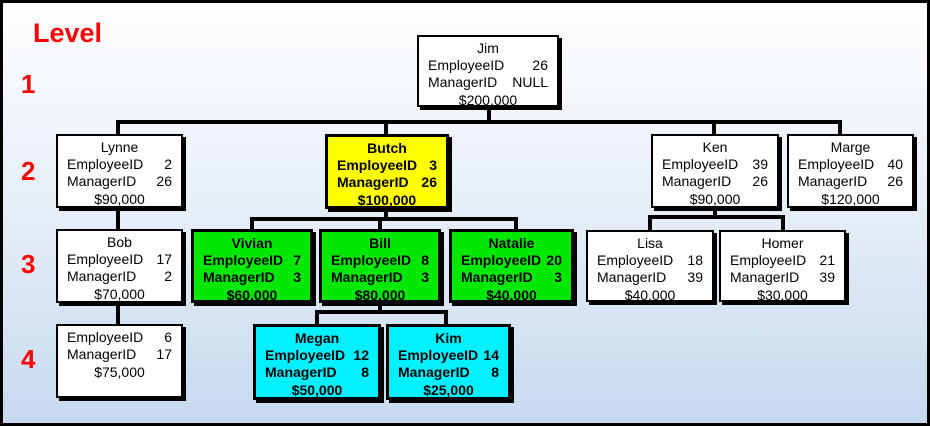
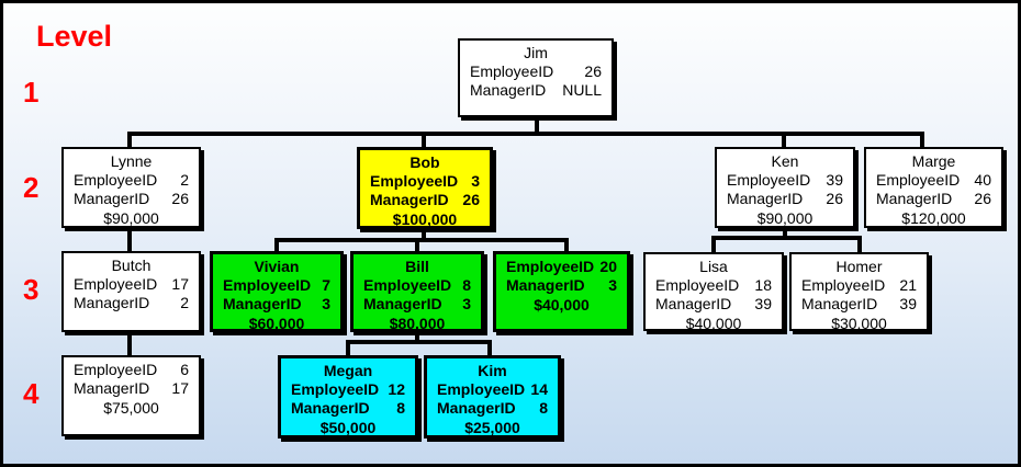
  Level
  1
  2
  3
  4
  Jim
  EmployeeID
  26
  ManagerID
  NULL
- $200,000
  Lynne
  EmployeeID
  2
  ManagerID
  26
  $90,000
- Butch
+ Bob
  EmployeeID
  3
  ManagerID
  26
  $100,000
  Ken
  EmployeeID
  39
  ManagerID
  26
  $90,000
  Marge
  EmployeeID
  40
  ManagerID
  26
  $120,000
- Bob
+ Butch
  EmployeeID
  17
  ManagerID
  2
- $70,000
  Vivian
  EmployeeID
  7
  ManagerID
  3
  $60,000
  Bill
  EmployeeID
  8
  ManagerID
  3
  $80,000
- Natalie
  EmployeeID
  20
  ManagerID
  3
  $40,000
  Lisa
  EmployeeID
  18
  ManagerID
  39
  $40,000
  Homer
  EmployeeID
  21
  ManagerID
  39
  $30,000
  EmployeeID
  6
  ManagerID
  17
  $75,000
  Megan
  EmployeeID
  12
  ManagerID
  8
  $50,000
  Kim
  EmployeeID
  14
  ManagerID
  8
  $25,000
